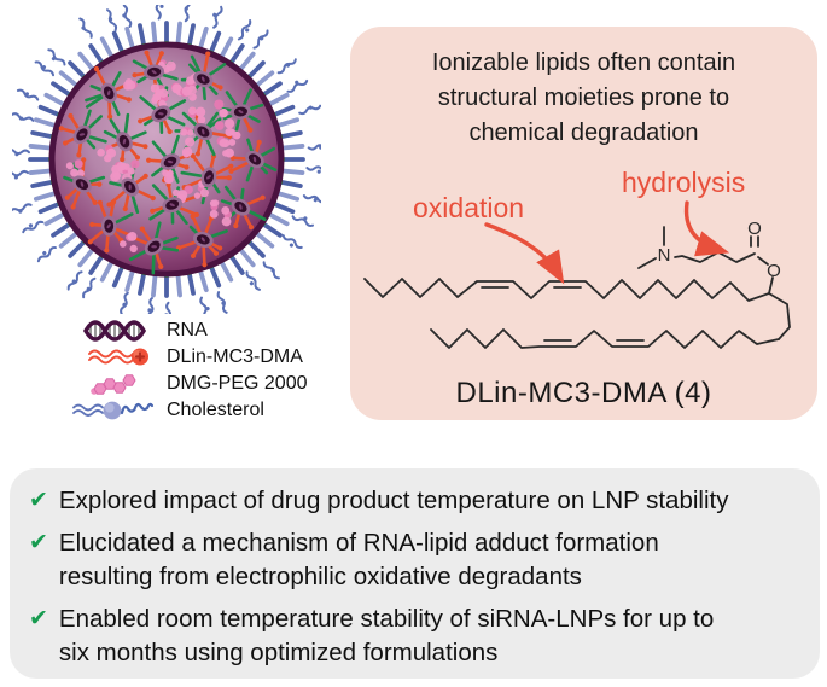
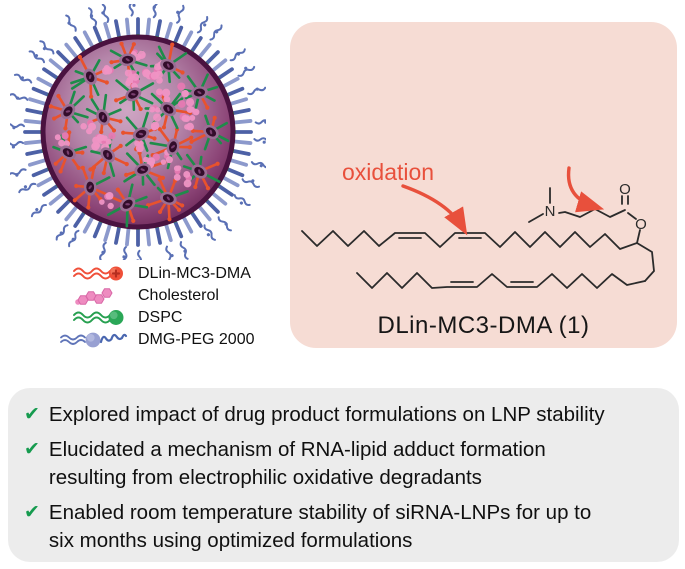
- RNA
  DLin-MC3-DMA
- DMG-PEG 2000
+ Cholesterol
+ DSPC
- Cholesterol
+ DMG-PEG 2000
- Ionizable lipids often contain
- structural moieties prone to
- chemical degradation
  N
  O
  O
  oxidation
- hydrolysis
- DLin-MC3-DMA (4)
+ DLin-MC3-DMA (1)
  ✔
- Explored impact of drug product temperature on LNP stability
+ Explored impact of drug product formulations on LNP stability
  ✔
  Elucidated a mechanism of RNA-lipid adduct formation
  resulting from electrophilic oxidative degradants
  ✔
  Enabled room temperature stability of siRNA-LNPs for up to
  six months using optimized formulations
